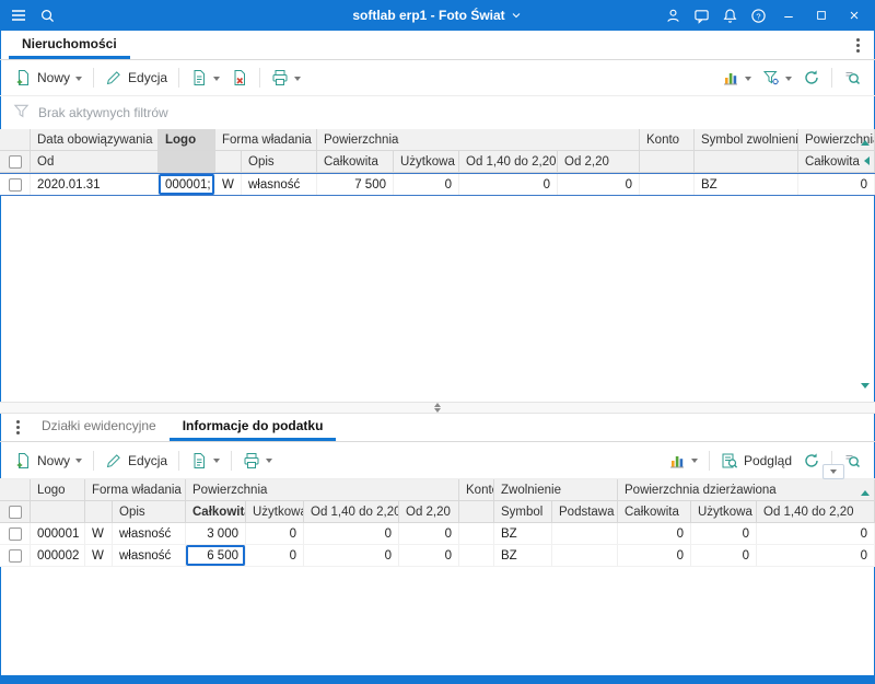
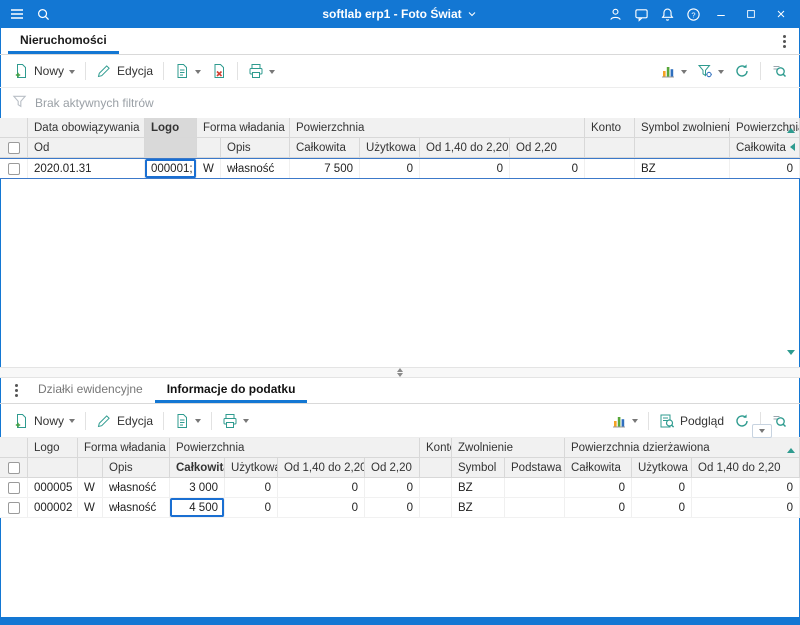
  softlab erp1 - Foto Świat
  ?
  Nieruchomości
  Nowy
  Edycja
  Brak aktywnych filtrów
  Data obowiązywania
  Logo
  Forma władania
  Powierzchnia
  Konto
  Symbol zwolnieni
  Powierzchni
  Od
  Opis
  Całkowita
  Użytkowa
  Od 1,40 do 2,20
  Od 2,20
  Całkowita
  2020.01.31
  000001;
  W
  własność
  7 500
  0
  0
  0
  BZ
  0
  Działki ewidencyjne
  Informacje do podatku
  Nowy
  Edycja
  Podgląd
  Logo
  Forma władania
  Powierzchnia
  Kont
  Zwolnienie
  Powierzchnia dzierżawiona
  Opis
  Całkowit
  Użytkowa
  Od 1,40 do 2,20
  Od 2,20
  Symbol
  Podstawa
  Całkowita
  Użytkowa
  Od 1,40 do 2,20
- 000001
+ 000005
  W
  własność
  3 000
  0
  0
  0
  BZ
  0
  0
  0
  000002
  W
  własność
- 6 500
+ 4 500
  0
  0
  0
  BZ
  0
  0
  0
